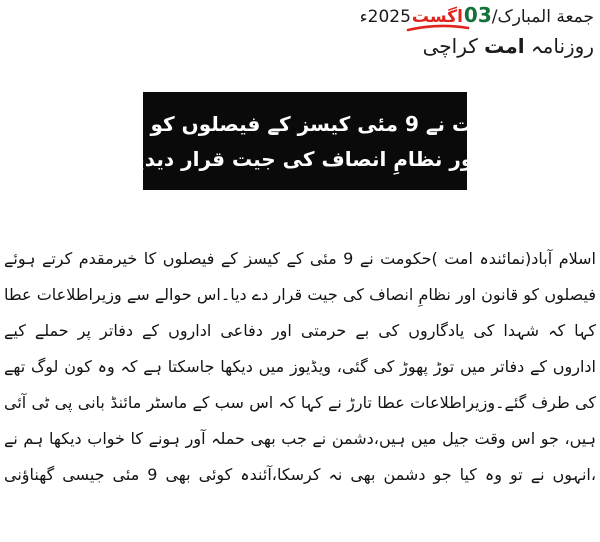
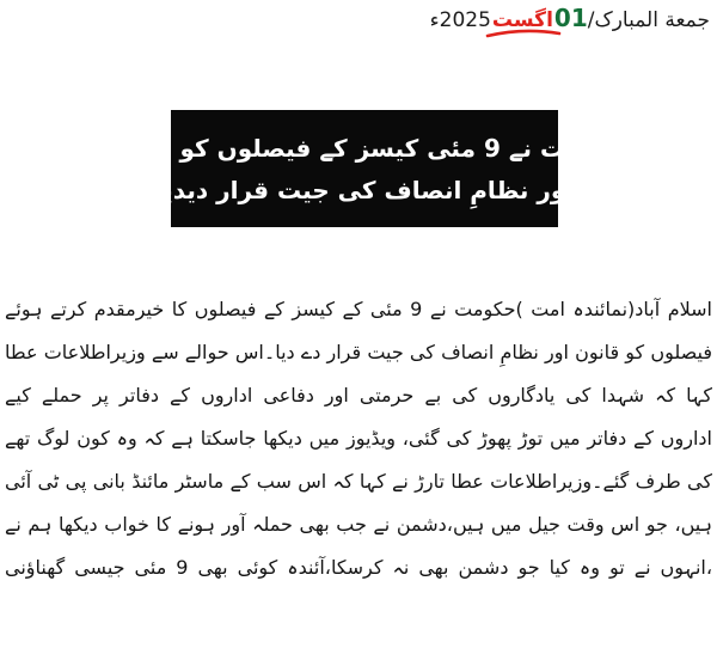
- جمعة المبارک/03اگست2025ء
+ جمعة المبارک/01اگست2025ء
- روزنامہ امت کراچی
  ت نے 9 مئی کیسز کے فیصلوں کو
  ر نظامِ انصاف کی جیت قرار دید
  اسلام آباد(نمائندہ امت )حکومت نے 9 مئی کے کیسز کے فیصلوں کا خیرمقدم کرتے ہوئے
  فیصلوں کو قانون اور نظامِ انصاف کی جیت قرار دے دیا۔اس حوالے سے وزیراطلاعات عطا
  کہا کہ شہدا کی یادگاروں کی بے حرمتی اور دفاعی اداروں کے دفاتر پر حملے کیے
  اداروں کے دفاتر میں توڑ پھوڑ کی گئی، ویڈیوز میں دیکھا جاسکتا ہے کہ وہ کون لوگ تھے
  کی طرف گئے۔وزیراطلاعات عطا تارڑ نے کہا کہ اس سب کے ماسٹر مائنڈ بانی پی ٹی آئی
  ہیں، جو اس وقت جیل میں ہیں،دشمن نے جب بھی حملہ آور ہونے کا خواب دیکھا ہم نے
  ،انہوں نے تو وہ کیا جو دشمن بھی نہ کرسکا،آئندہ کوئی بھی 9 مئی جیسی گھناؤنی
